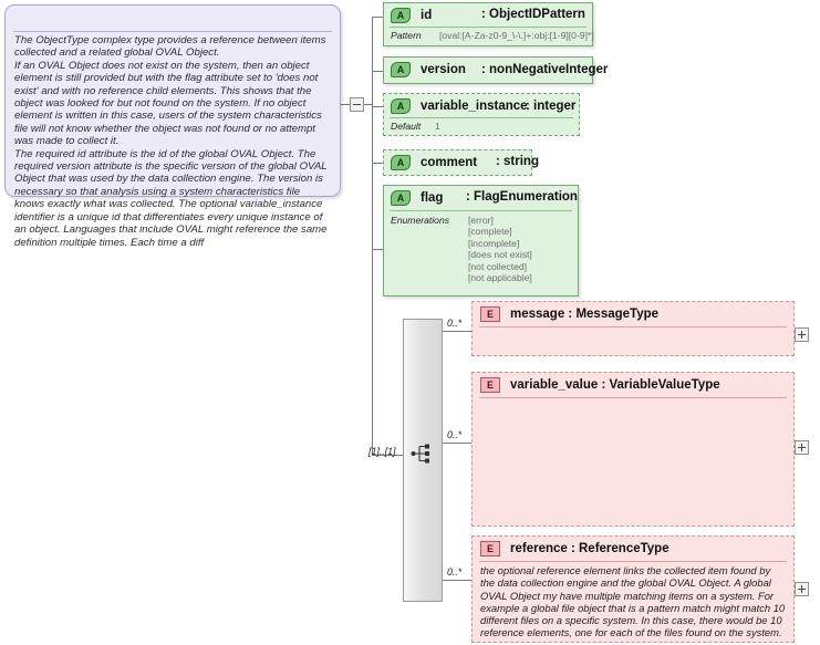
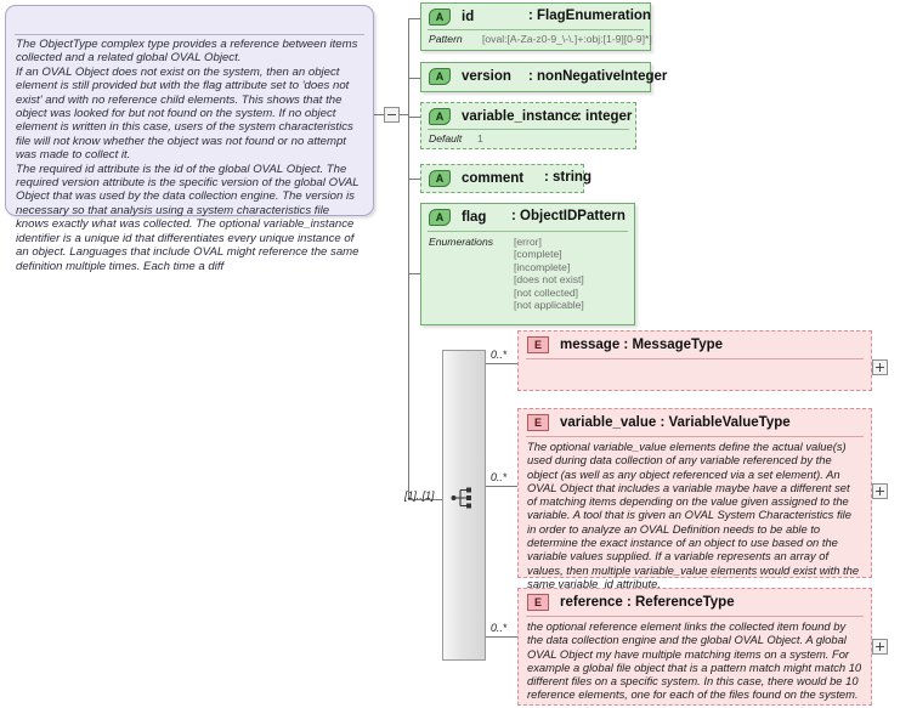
  The ObjectType complex type provides a reference between items collected and a related global OVAL Object.
  If an OVAL Object does not exist on the system, then an object element is still provided but with the flag attribute set to 'does not exist' and with no reference child elements. This shows that the object was looked for but not found on the system. If no object element is written in this case, users of the system characteristics file will not know whether the object was not found or no attempt was made to collect it.
  The required id attribute is the id of the global OVAL Object. The required version attribute is the specific version of the global OVAL Object that was used by the data collection engine. The version is necessary so that analysis using a system characteristics file knows exactly what was collected. The optional variable_instance identifier is a unique id that differentiates every unique instance of an object. Languages that include OVAL might reference the same definition multiple times. Each time a diff
  A
  id
- : ObjectIDPattern
+ : FlagEnumeration
  Pattern
  [oval:[A-Za-z0-9_\-\.]+:obj:[1-9][0-9]*]
  A
  version
  : nonNegativeInteger
  A
  variable_instance
  : integer
  Default
  1
  A
  comment
  : string
  A
  flag
- : FlagEnumeration
+ : ObjectIDPattern
  Enumerations
  [error]
  [complete]
  [incomplete]
  [does not exist]
  [not collected]
  [not applicable]
  [1]..[1]
  0..*
  0..*
  0..*
  E
  message : MessageType
  E
  variable_value : VariableValueType
+ The optional variable_value elements define the actual value(s) used during data collection of any variable referenced by the object (as well as any object referenced via a set element). An OVAL Object that includes a variable maybe have a different set of matching items depending on the value given assigned to the variable. A tool that is given an OVAL System Characteristics file in order to analyze an OVAL Definition needs to be able to determine the exact instance of an object to use based on the variable values supplied. If a variable represents an array of values, then multiple variable_value elements would exist with the same variable_id attribute.
  E
  reference : ReferenceType
  the optional reference element links the collected item found by the data collection engine and the global OVAL Object. A global OVAL Object my have multiple matching items on a system. For example a global file object that is a pattern match might match 10 different files on a specific system. In this case, there would be 10 reference elements, one for each of the files found on the system.
